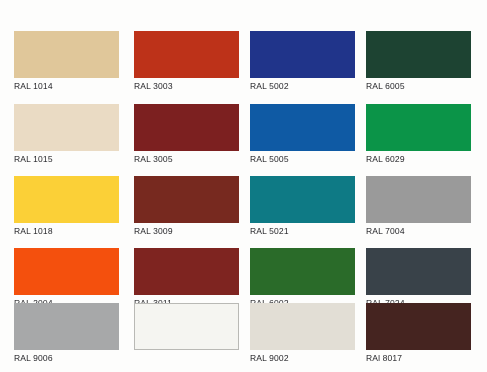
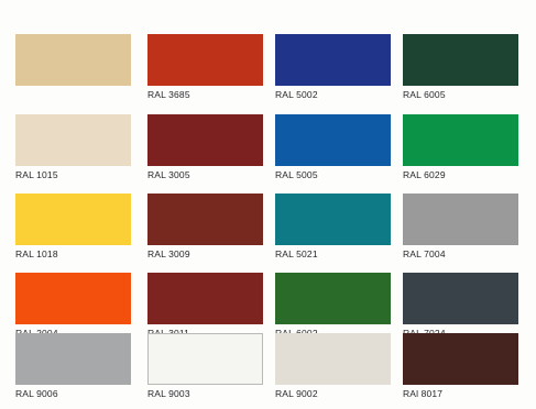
- RAL 1014
- RAL 3003
+ RAL 3685
  RAL 5002
  RAL 6005
  RAL 1015
  RAL 3005
  RAL 5005
  RAL 6029
  RAL 1018
  RAL 3009
  RAL 5021
  RAL 7004
  RAL 9006
+ RAL 9003
  RAL 9002
  RAl 8017
